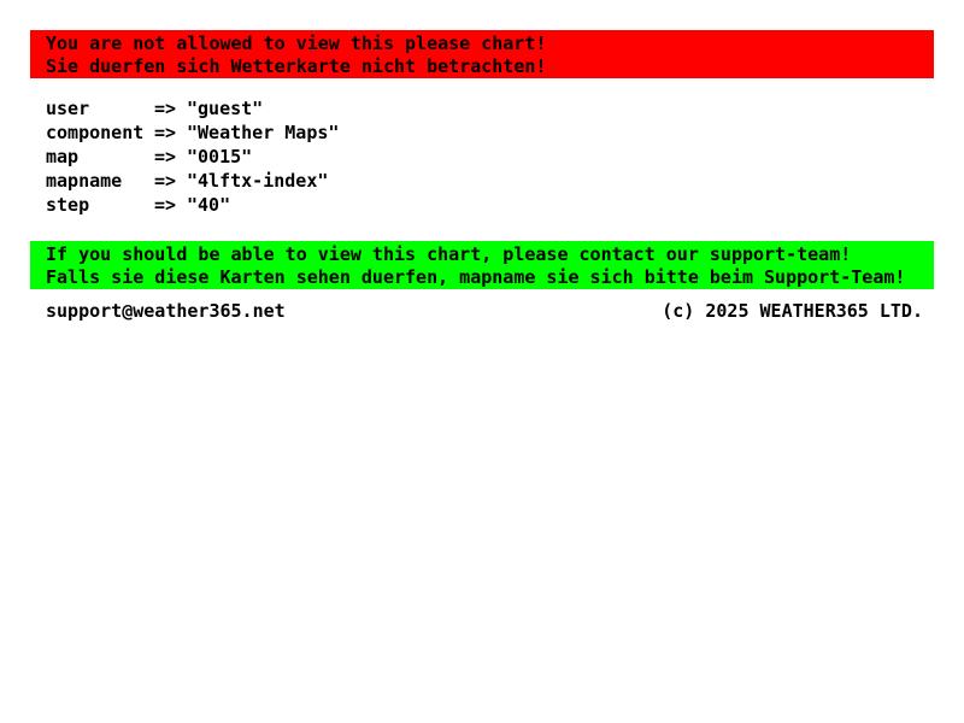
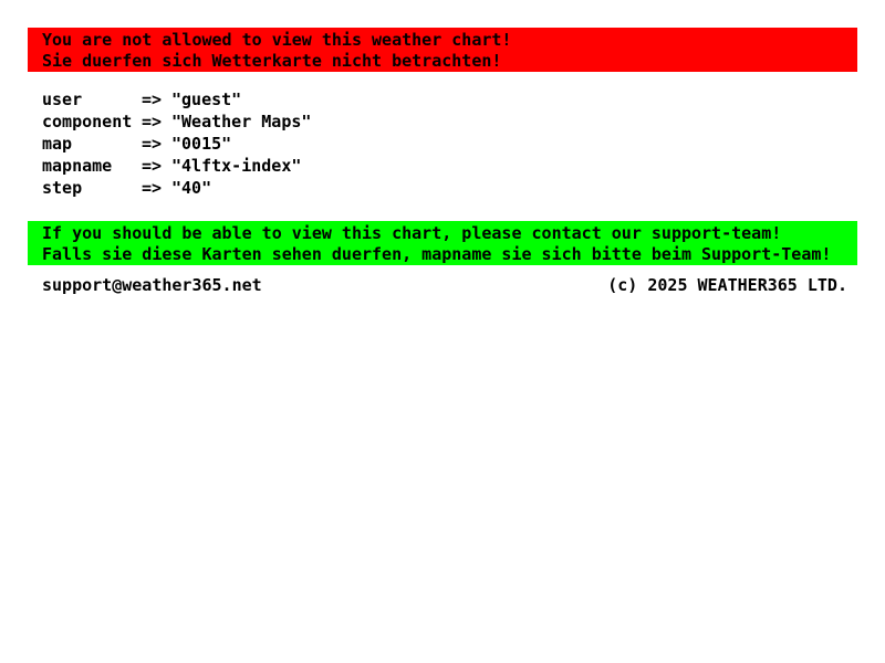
- You are not allowed to view this please chart!
+ You are not allowed to view this weather chart!
  Sie duerfen sich Wetterkarte nicht betrachten!
  user
  =>
  "guest"
  component
  =>
  "Weather Maps"
  map
  =>
  "0015"
  mapname
  =>
  "4lftx-index"
  step
  =>
  "40"
  If you should be able to view this chart, please contact our support-team!
  Falls sie diese Karten sehen duerfen, mapname sie sich bitte beim Support-Team!
  support@weather365.net
  (c) 2025 WEATHER365 LTD.
